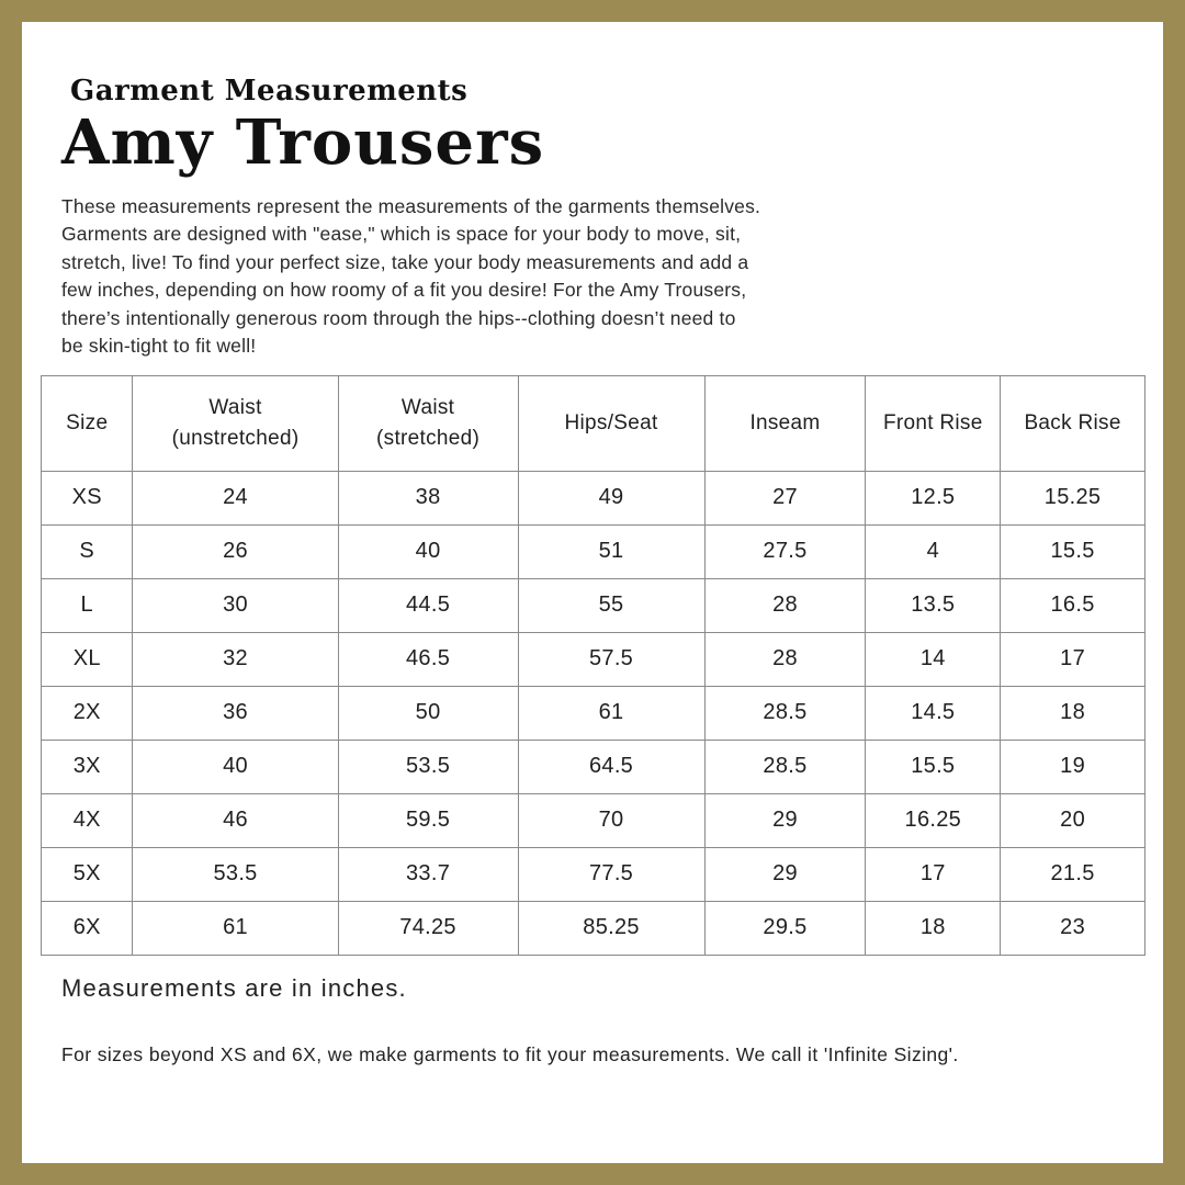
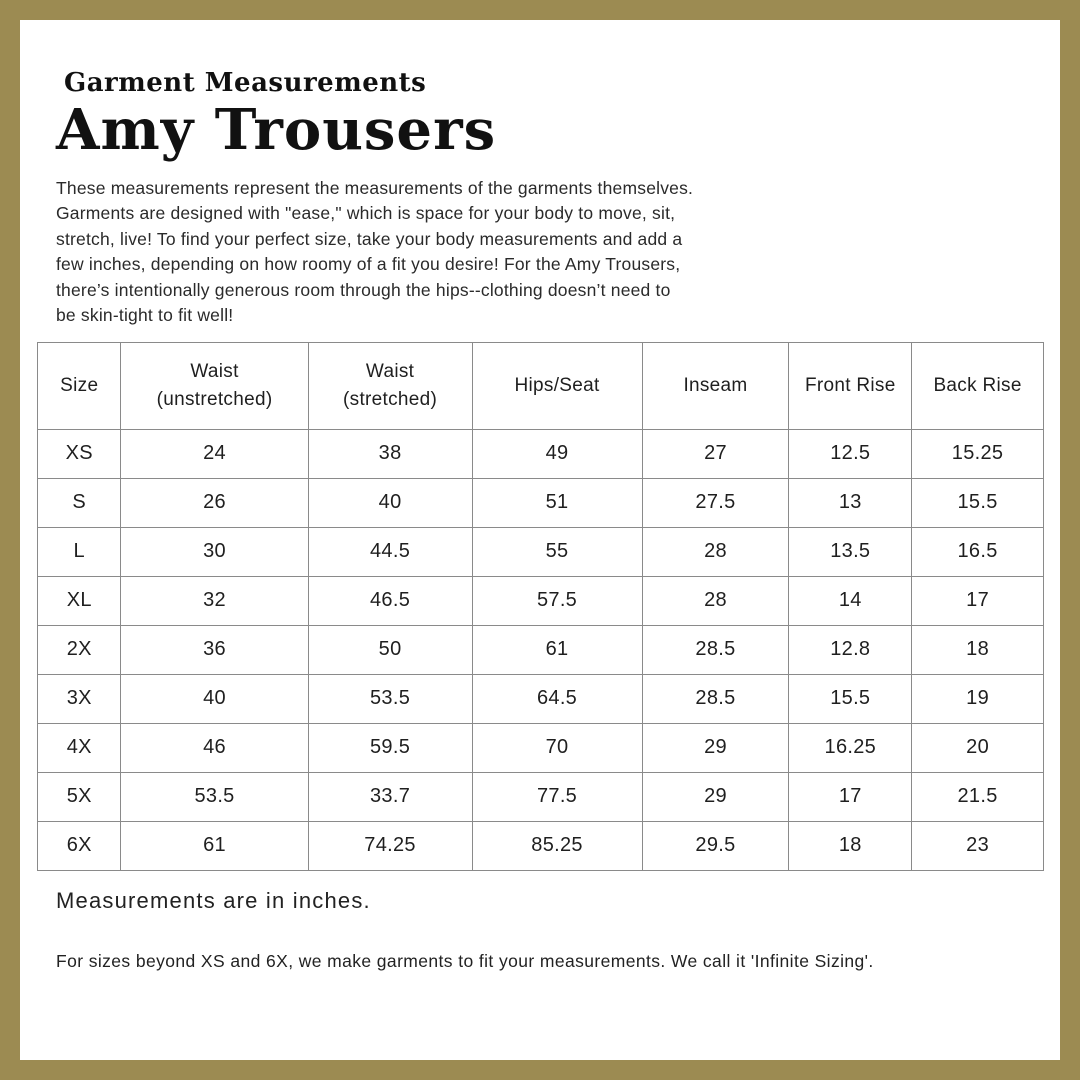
  Garment Measurements
  Amy Trousers
  These measurements represent the measurements of the garments themselves.
  Garments are designed with "ease," which is space for your body to move, sit,
  stretch, live! To find your perfect size, take your body measurements and add a
  few inches, depending on how roomy of a fit you desire! For the Amy Trousers,
  there’s intentionally generous room through the hips--clothing doesn’t need to
  be skin-tight to fit well!
  Size	Waist (unstretched)	Waist (stretched)	Hips/Seat	Inseam	Front Rise	Back Rise
  XS	24	38	49	27	12.5	15.25
- S	26	40	51	27.5	4	15.5
+ S	26	40	51	27.5	13	15.5
  L	30	44.5	55	28	13.5	16.5
  XL	32	46.5	57.5	28	14	17
- 2X	36	50	61	28.5	14.5	18
+ 2X	36	50	61	28.5	12.8	18
  3X	40	53.5	64.5	28.5	15.5	19
  4X	46	59.5	70	29	16.25	20
  5X	53.5	33.7	77.5	29	17	21.5
  6X	61	74.25	85.25	29.5	18	23
  Measurements are in inches.
  For sizes beyond XS and 6X, we make garments to fit your measurements. We call it 'Infinite Sizing'.
